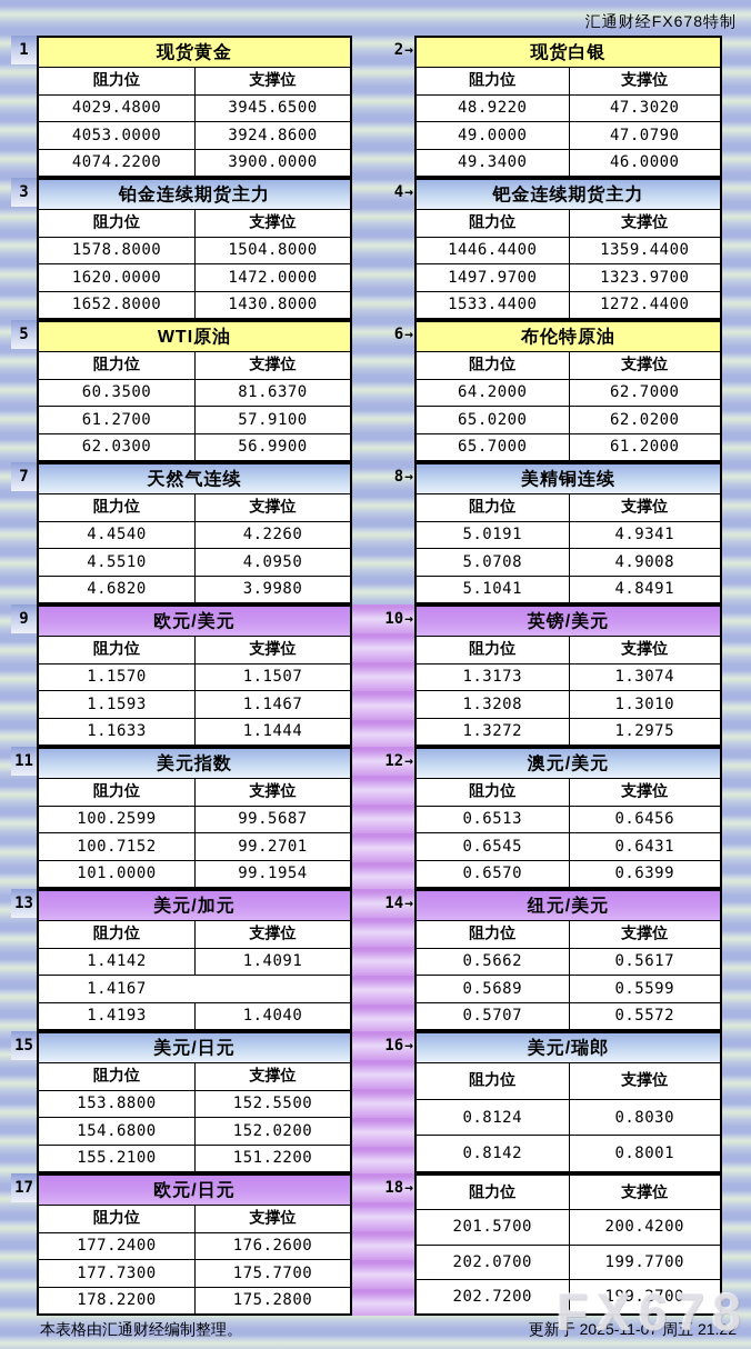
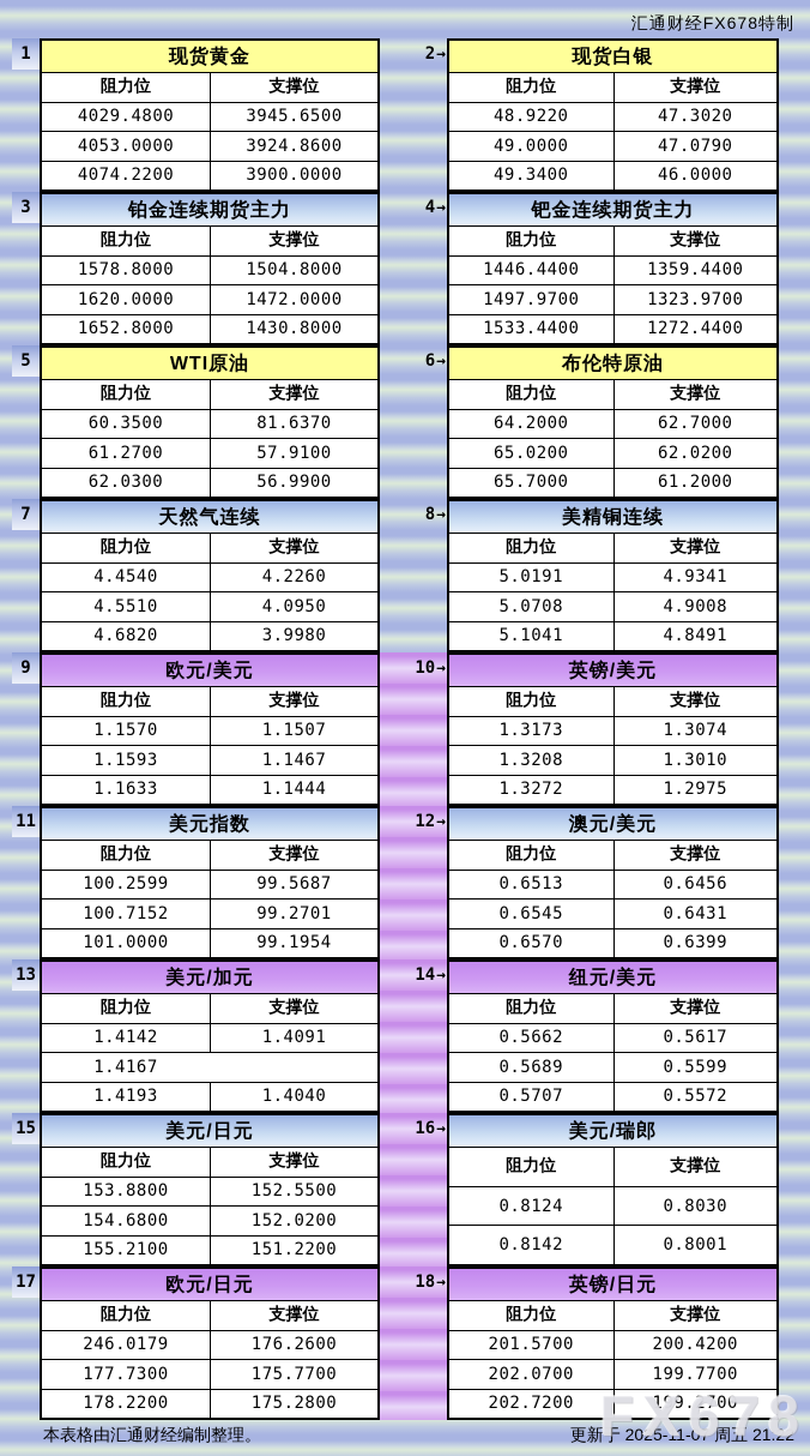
  汇通财经FX678特制
  1
  现货黄金
  阻力位
  支撑位
  4029.4800
  3945.6500
  4053.0000
  3924.8600
  4074.2200
  3900.0000
  2
  →
  现货白银
  阻力位
  支撑位
  48.9220
  47.3020
  49.0000
  47.0790
  49.3400
  46.0000
  3
  铂金连续期货主力
  阻力位
  支撑位
  1578.8000
  1504.8000
  1620.0000
  1472.0000
  1652.8000
  1430.8000
  4
  →
  钯金连续期货主力
  阻力位
  支撑位
  1446.4400
  1359.4400
  1497.9700
  1323.9700
  1533.4400
  1272.4400
  5
  WTI原油
  阻力位
  支撑位
  60.3500
  81.6370
  61.2700
  57.9100
  62.0300
  56.9900
  6
  →
  布伦特原油
  阻力位
  支撑位
  64.2000
  62.7000
  65.0200
  62.0200
  65.7000
  61.2000
  7
  天然气连续
  阻力位
  支撑位
  4.4540
  4.2260
  4.5510
  4.0950
  4.6820
  3.9980
  8
  →
  美精铜连续
  阻力位
  支撑位
  5.0191
  4.9341
  5.0708
  4.9008
  5.1041
  4.8491
  9
  欧元/美元
  阻力位
  支撑位
  1.1570
  1.1507
  1.1593
  1.1467
  1.1633
  1.1444
  10
  →
  英镑/美元
  阻力位
  支撑位
  1.3173
  1.3074
  1.3208
  1.3010
  1.3272
  1.2975
  11
  美元指数
  阻力位
  支撑位
  100.2599
  99.5687
  100.7152
  99.2701
  101.0000
  99.1954
  12
  →
  澳元/美元
  阻力位
  支撑位
  0.6513
  0.6456
  0.6545
  0.6431
  0.6570
  0.6399
  13
  美元/加元
  阻力位
  支撑位
  1.4142
  1.4091
  1.4167
  1.4193
  1.4040
  14
  →
  纽元/美元
  阻力位
  支撑位
  0.5662
  0.5617
  0.5689
  0.5599
  0.5707
  0.5572
  15
  美元/日元
  阻力位
  支撑位
  153.8800
  152.5500
  154.6800
  152.0200
  155.2100
  151.2200
  16
  →
  美元/瑞郎
  阻力位
  支撑位
  0.8124
  0.8030
  0.8142
  0.8001
  17
  欧元/日元
  阻力位
  支撑位
- 177.2400
+ 246.0179
  176.2600
  177.7300
  175.7700
  178.2200
  175.2800
  18
  →
+ 英镑/日元
  阻力位
  支撑位
  201.5700
  200.4200
  202.0700
  199.7700
  202.7200
  199.2700
  本表格由汇通财经编制整理。
  更新于 2025-11-07 周五 21:22
  FX678
